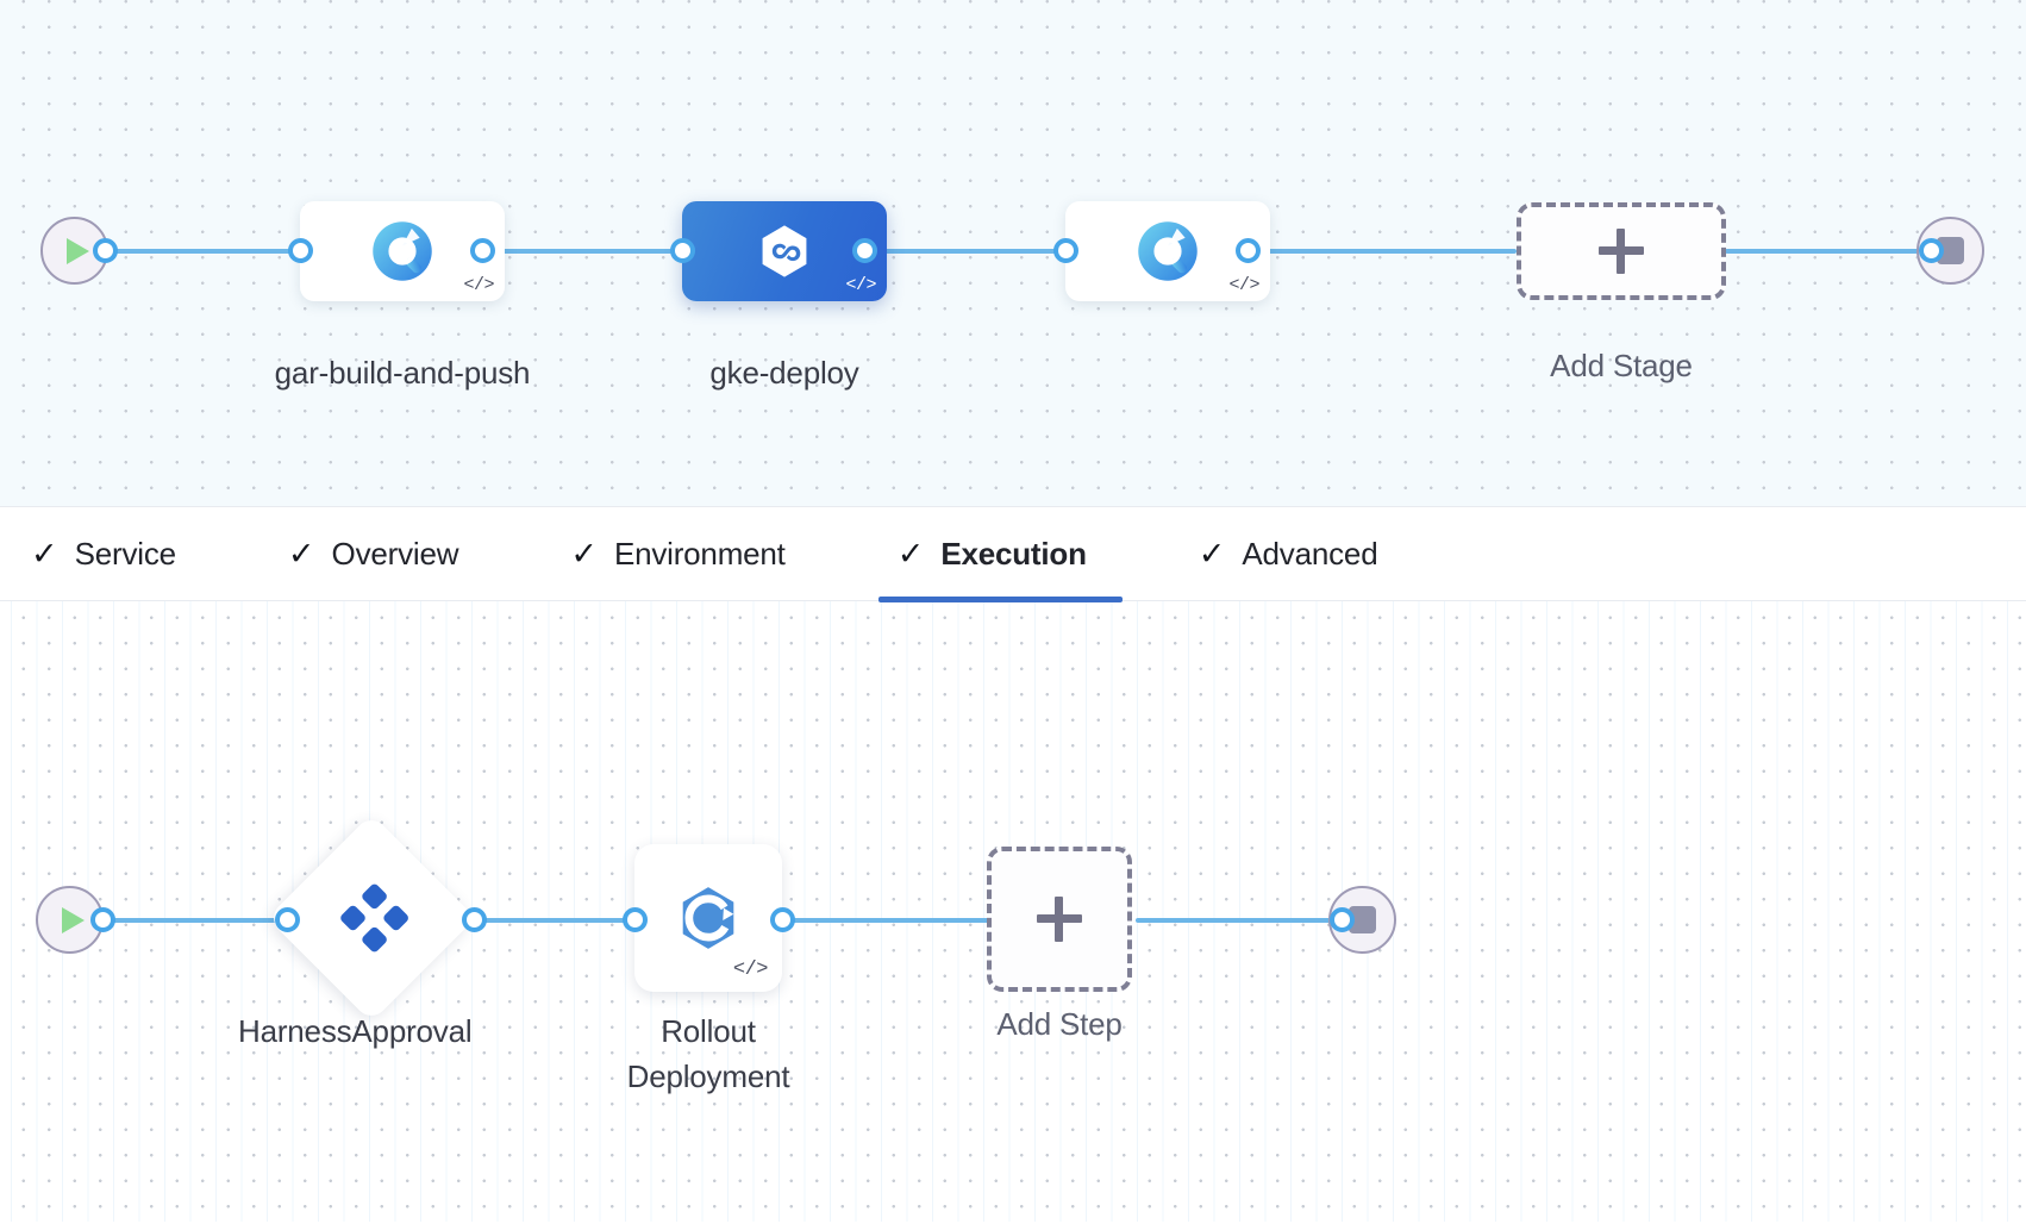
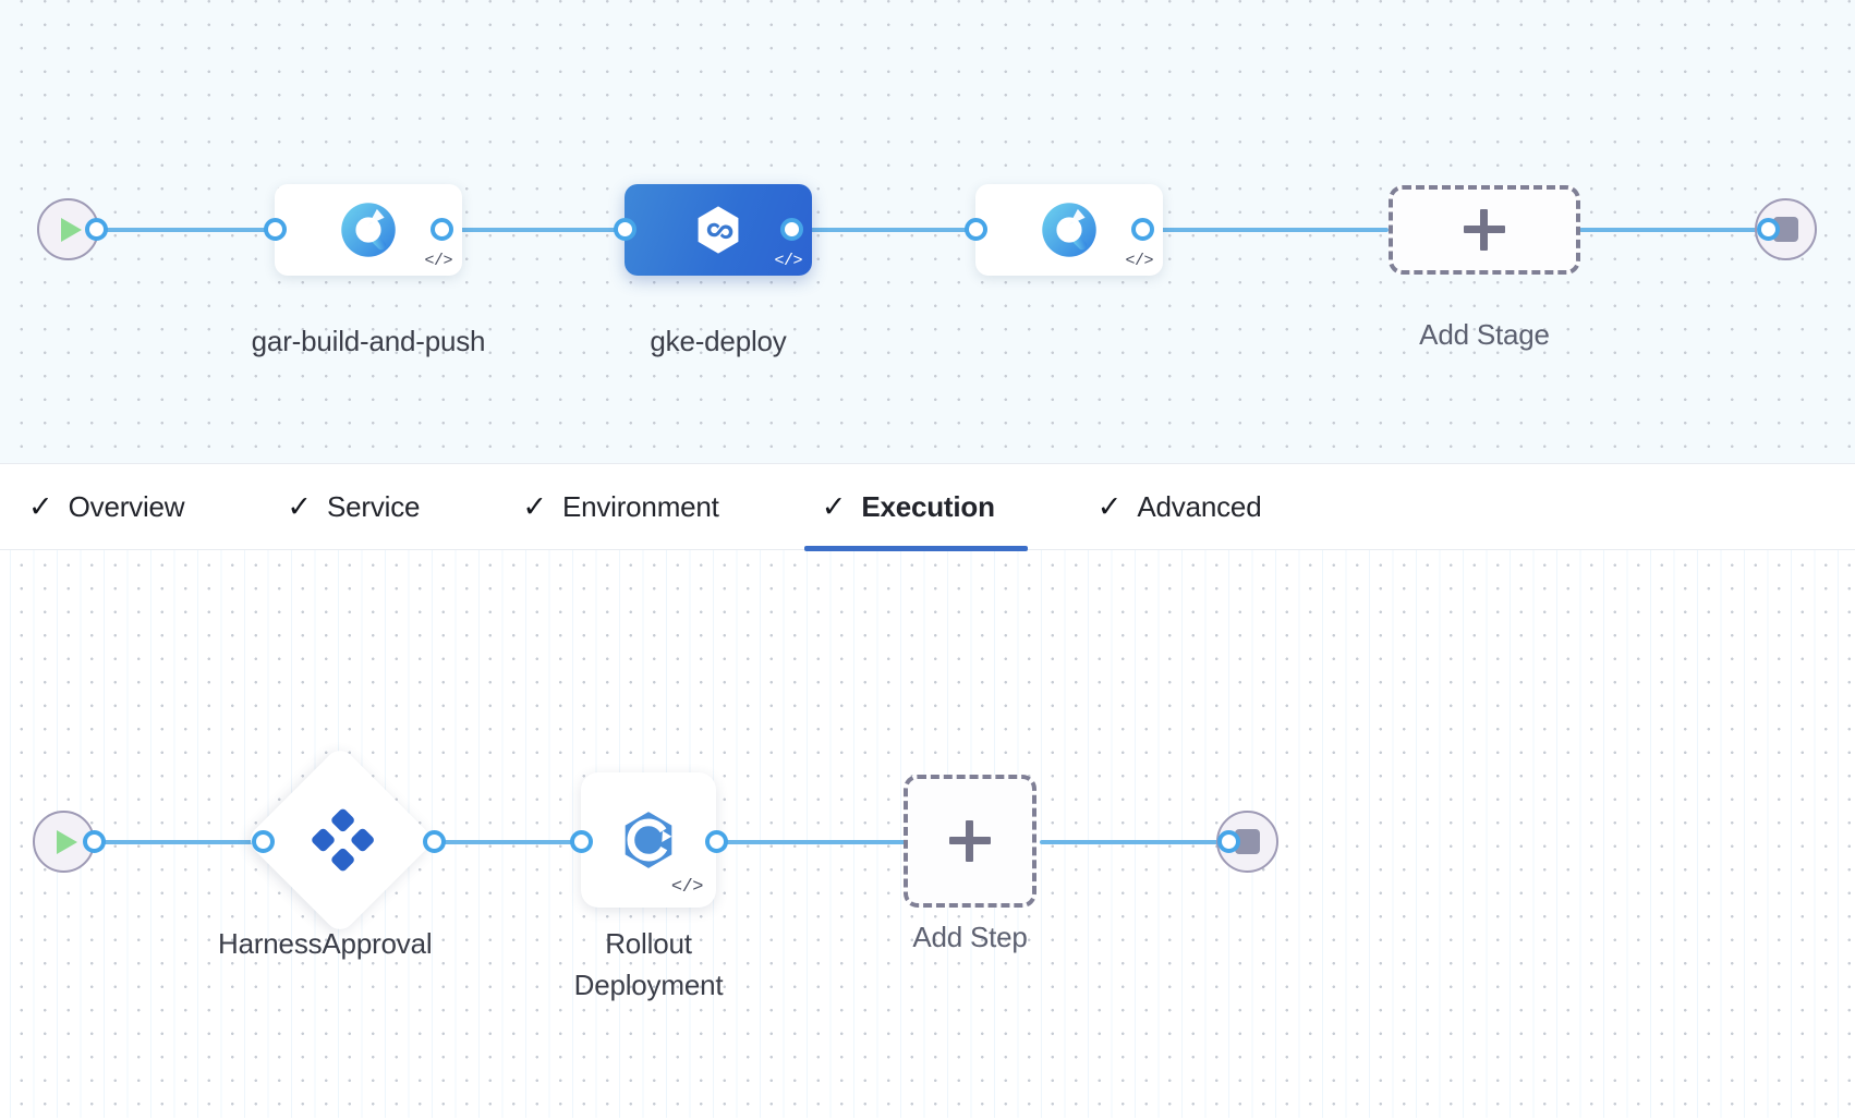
  </>
  gar-build-and-push
  </>
  gke-deploy
  </>
  Add Stage
  ✓
- Service
+ Overview
  ✓
- Overview
+ Service
  ✓
  Environment
  ✓
  Execution
  ✓
  Advanced
  HarnessApproval
  </>
  Rollout Deployment
  Add Step
